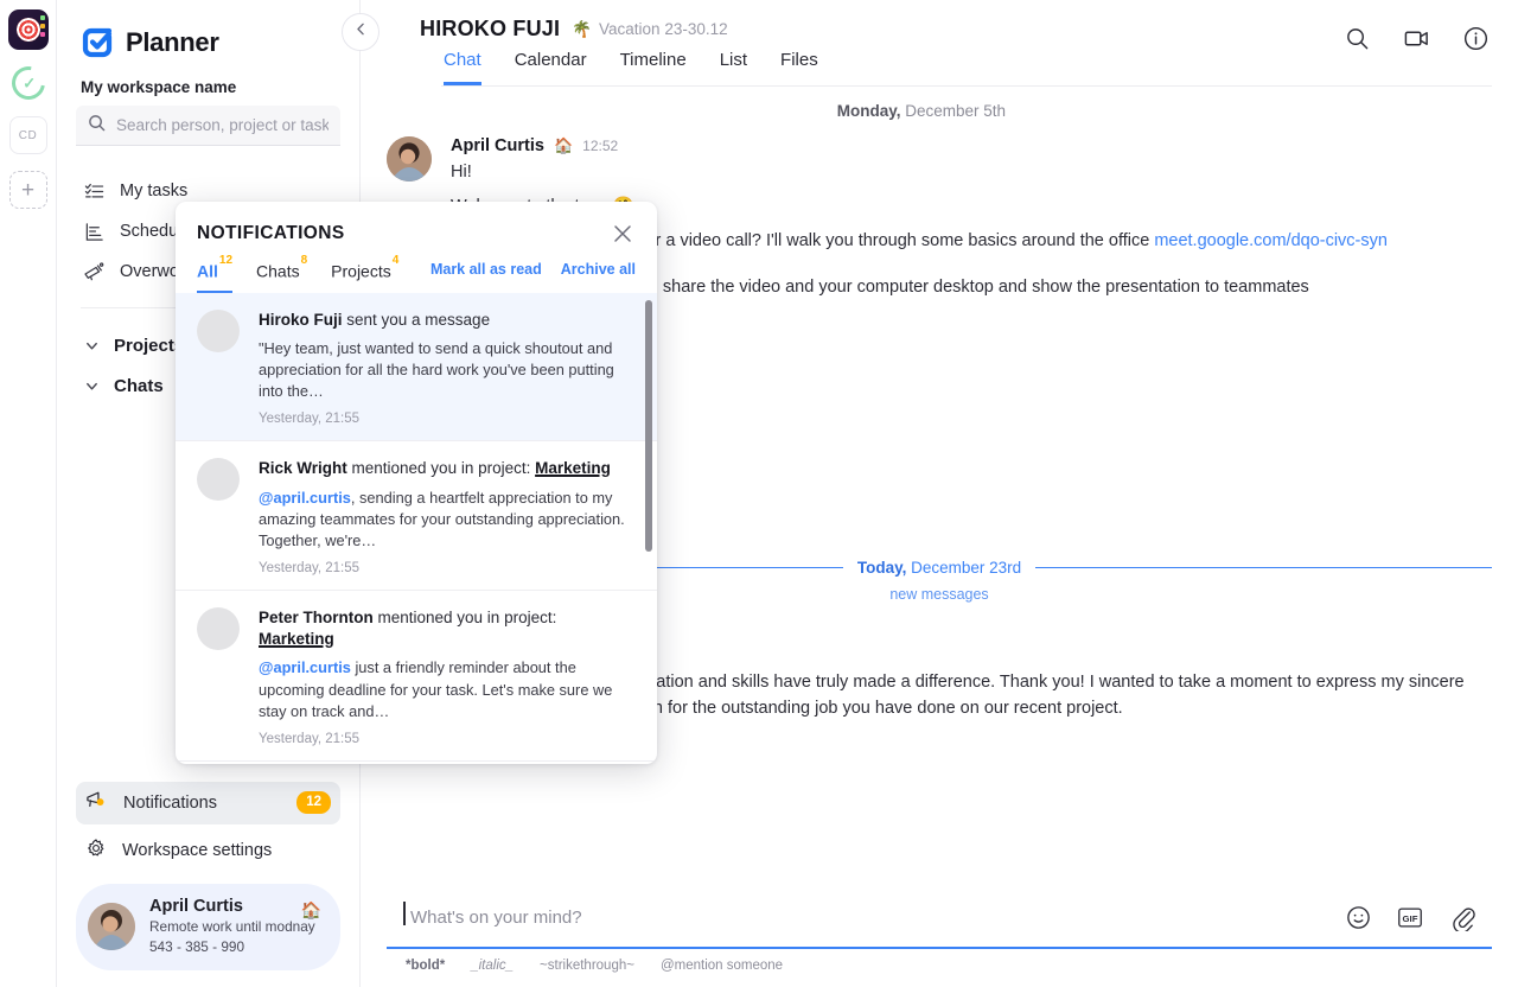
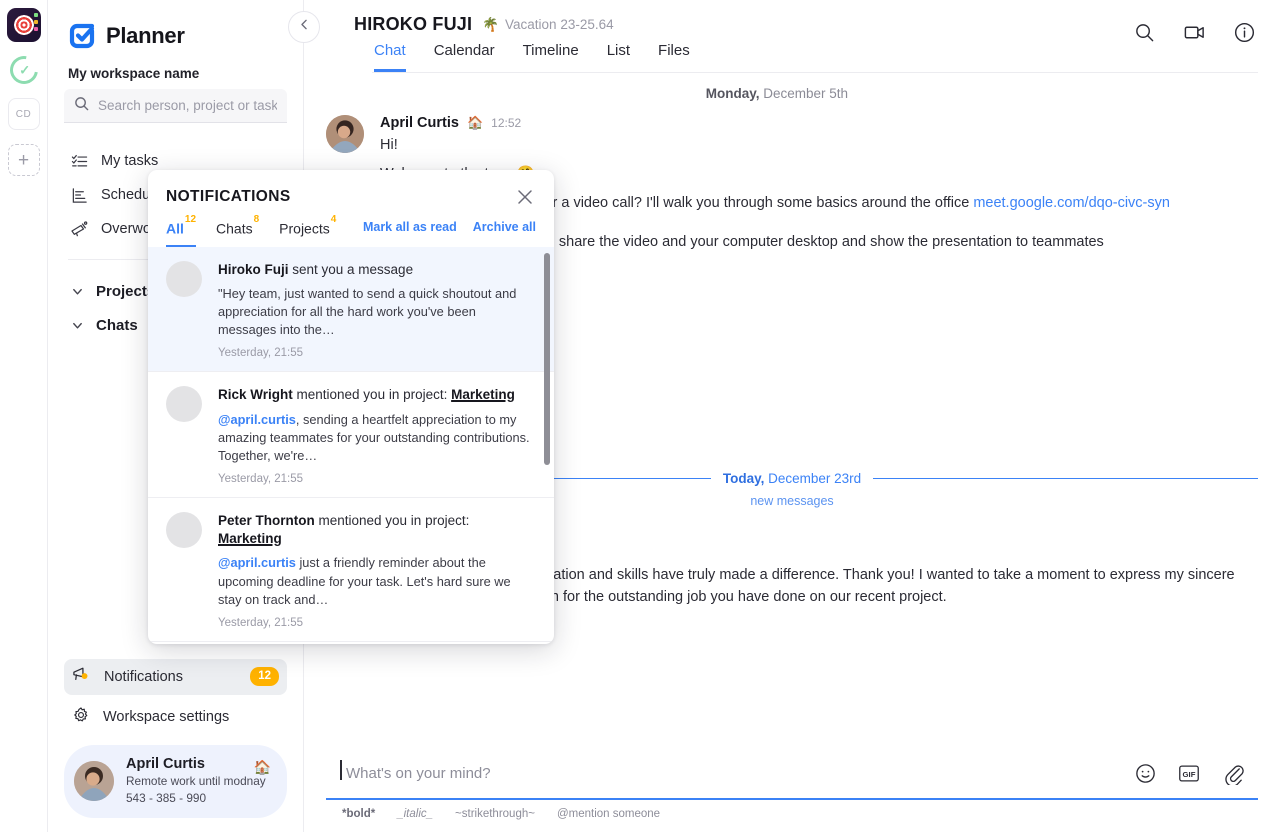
  CD
  +
  Planner
  My workspace name
  Search person, project or task
  My tasks
  Schedu
  Overwo
  Project
  Chats
  Notifications
  12
  Workspace settings
  April Curtis
  Remote work until modnay
  543 - 385 - 990
  🏠
  HIROKO FUJI
  🌴
- Vacation 23-30.12
+ Vacation 23-25.64
  Chat
  Calendar
  Timeline
  List
  Files
  Monday, December 5th
  April Curtis
  🏠
  12:52
  Hi!
  r a video call? I'll walk you through some basics around the office meet.google.com/dqo-civc-syn
  share the video and your computer desktop and show the presentation to teammates
  Today, December 23rd
  new messages
  ation and skills have truly made a difference. Thank you! I wanted to take a moment to express my sincere n for the outstanding job you have done on our recent project.
  What's on your mind?
  GIF
  *bold*
  _italic_
  ~strikethrough~
  @mention someone
  NOTIFICATIONS
  All12
  Chats8
  Projects4
  Mark all as read
  Archive all
  Hiroko Fuji sent you a message
- "Hey team, just wanted to send a quick shoutout and appreciation for all the hard work you've been putting into the…
+ "Hey team, just wanted to send a quick shoutout and appreciation for all the hard work you've been messages into the…
  Yesterday, 21:55
  Rick Wright mentioned you in project: Marketing
- @april.curtis, sending a heartfelt appreciation to my amazing teammates for your outstanding appreciation. Together, we're…
+ @april.curtis, sending a heartfelt appreciation to my amazing teammates for your outstanding contributions. Together, we're…
  Yesterday, 21:55
  Peter Thornton mentioned you in project: Marketing
- @april.curtis just a friendly reminder about the upcoming deadline for your task. Let's make sure we stay on track and…
+ @april.curtis just a friendly reminder about the upcoming deadline for your task. Let's hard sure we stay on track and…
  Yesterday, 21:55
